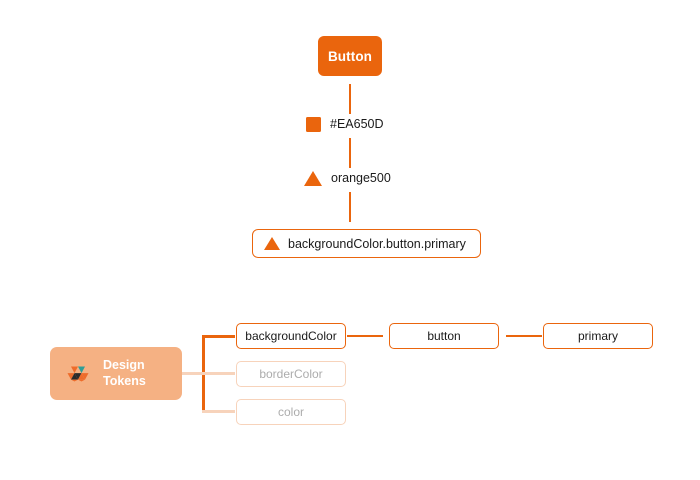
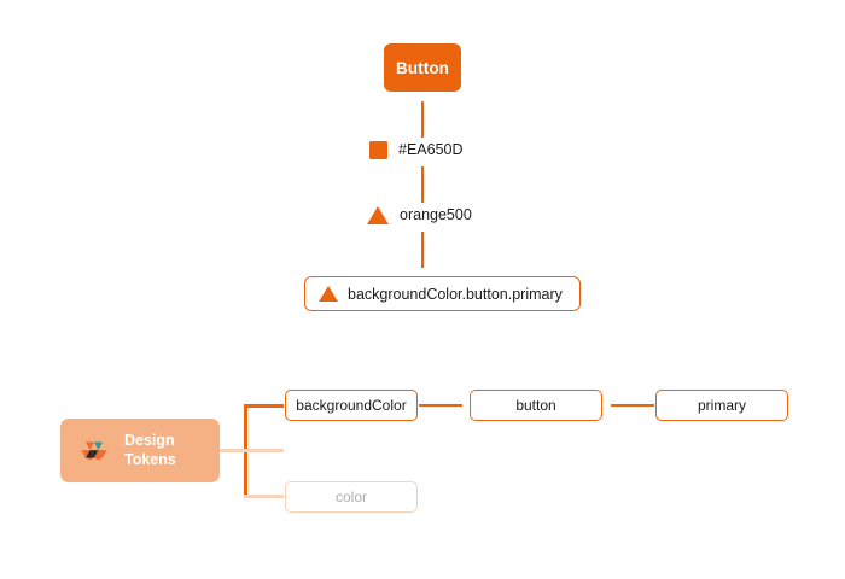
  Button
  #EA650D
  orange500
  backgroundColor.button.primary
  Design
  Tokens
  backgroundColor
  button
  primary
- borderColor
  color
